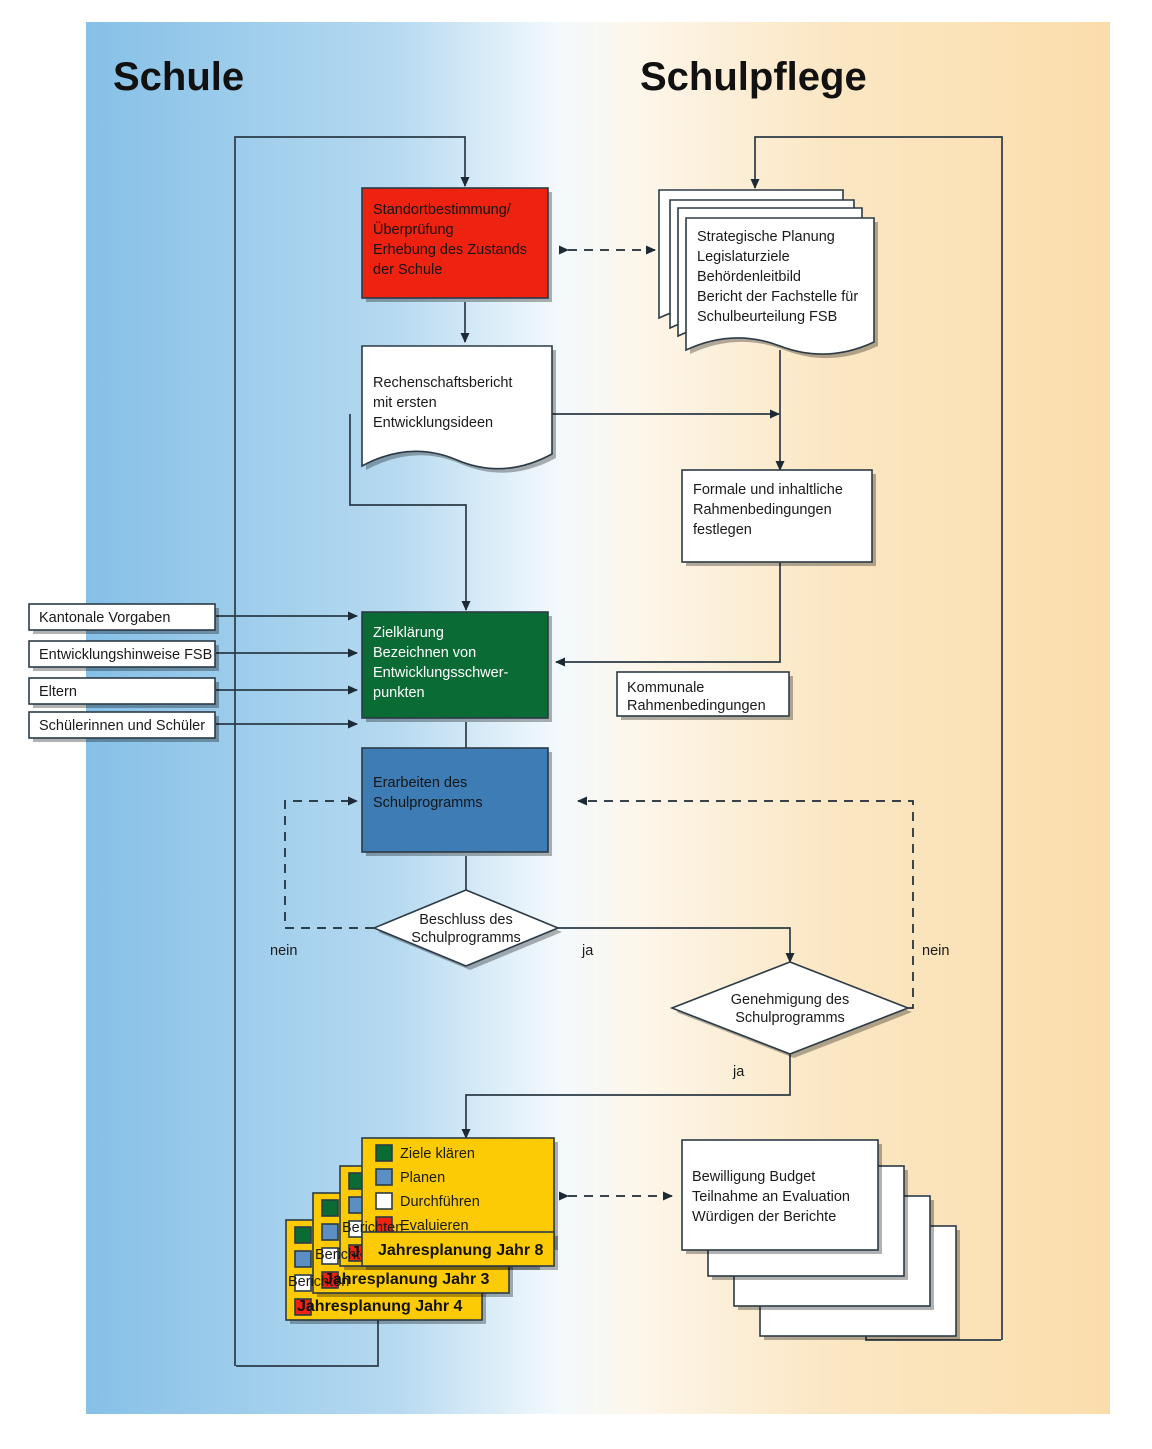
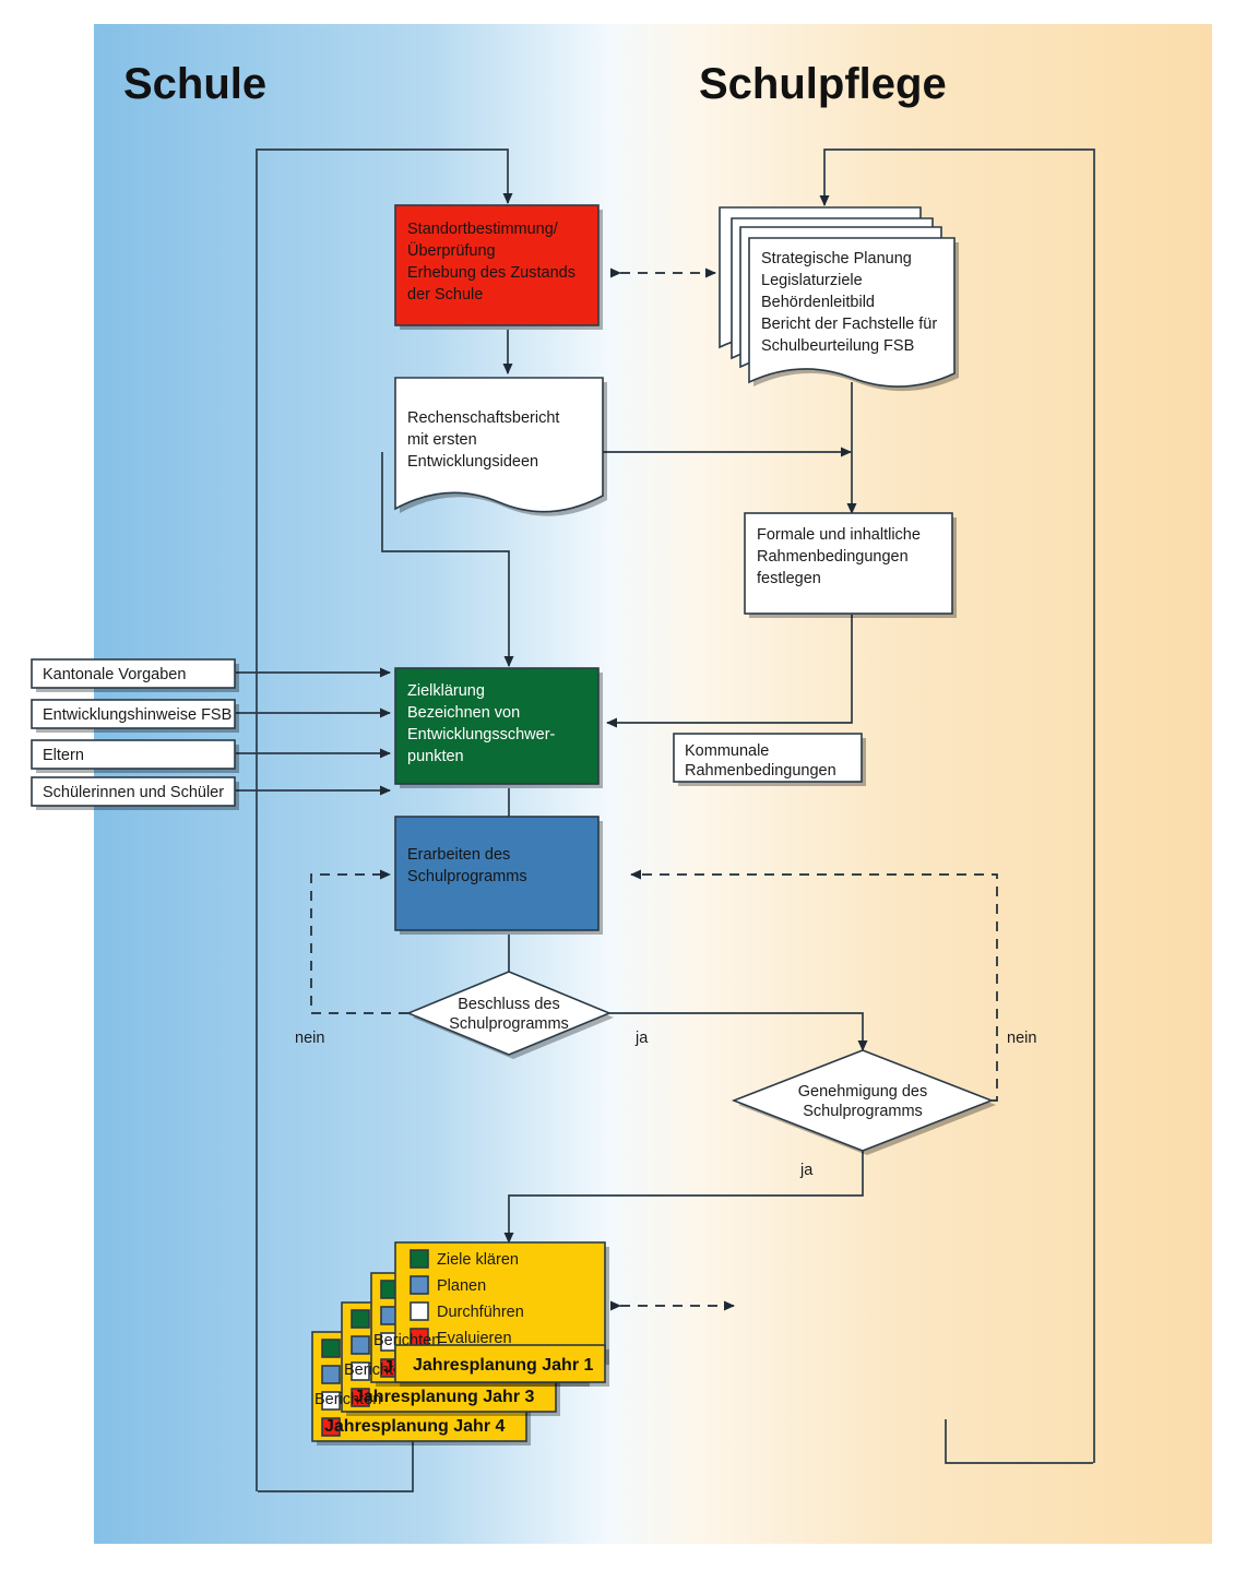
  Schule
  Schulpflege
  Standortbestimmung/
  Überprüfung
  Erhebung des Zustands
  der Schule
  Strategische Planung
  Legislaturziele
  Behördenleitbild
  Bericht der Fachstelle für
  Schulbeurteilung FSB
  Rechenschaftsbericht
  mit ersten
  Entwicklungsideen
  Formale und inhaltliche
  Rahmenbedingungen
  festlegen
  Kantonale Vorgaben
  Entwicklungshinweise FSB
  Eltern
  Schülerinnen und Schüler
  Zielklärung
  Bezeichnen von
  Entwicklungsschwer-
  punkten
  Kommunale
  Rahmenbedingungen
  Erarbeiten des
  Schulprogramms
  Beschluss des
  Schulprogramms
  Genehmigung des
  Schulprogramms
  nein
  ja
  nein
  ja
- Bewilligung Budget
- Teilnahme an Evaluation
- Würdigen der Berichte
  Jahresplanung Jahr 4
  Berichten
  Jahresplanung Jahr 3
  Bericht
  Ziele klären
  Planen
  Durchführen
  Evaluieren
  Berichten
- Jahresplanung Jahr 8
+ Jahresplanung Jahr 1
